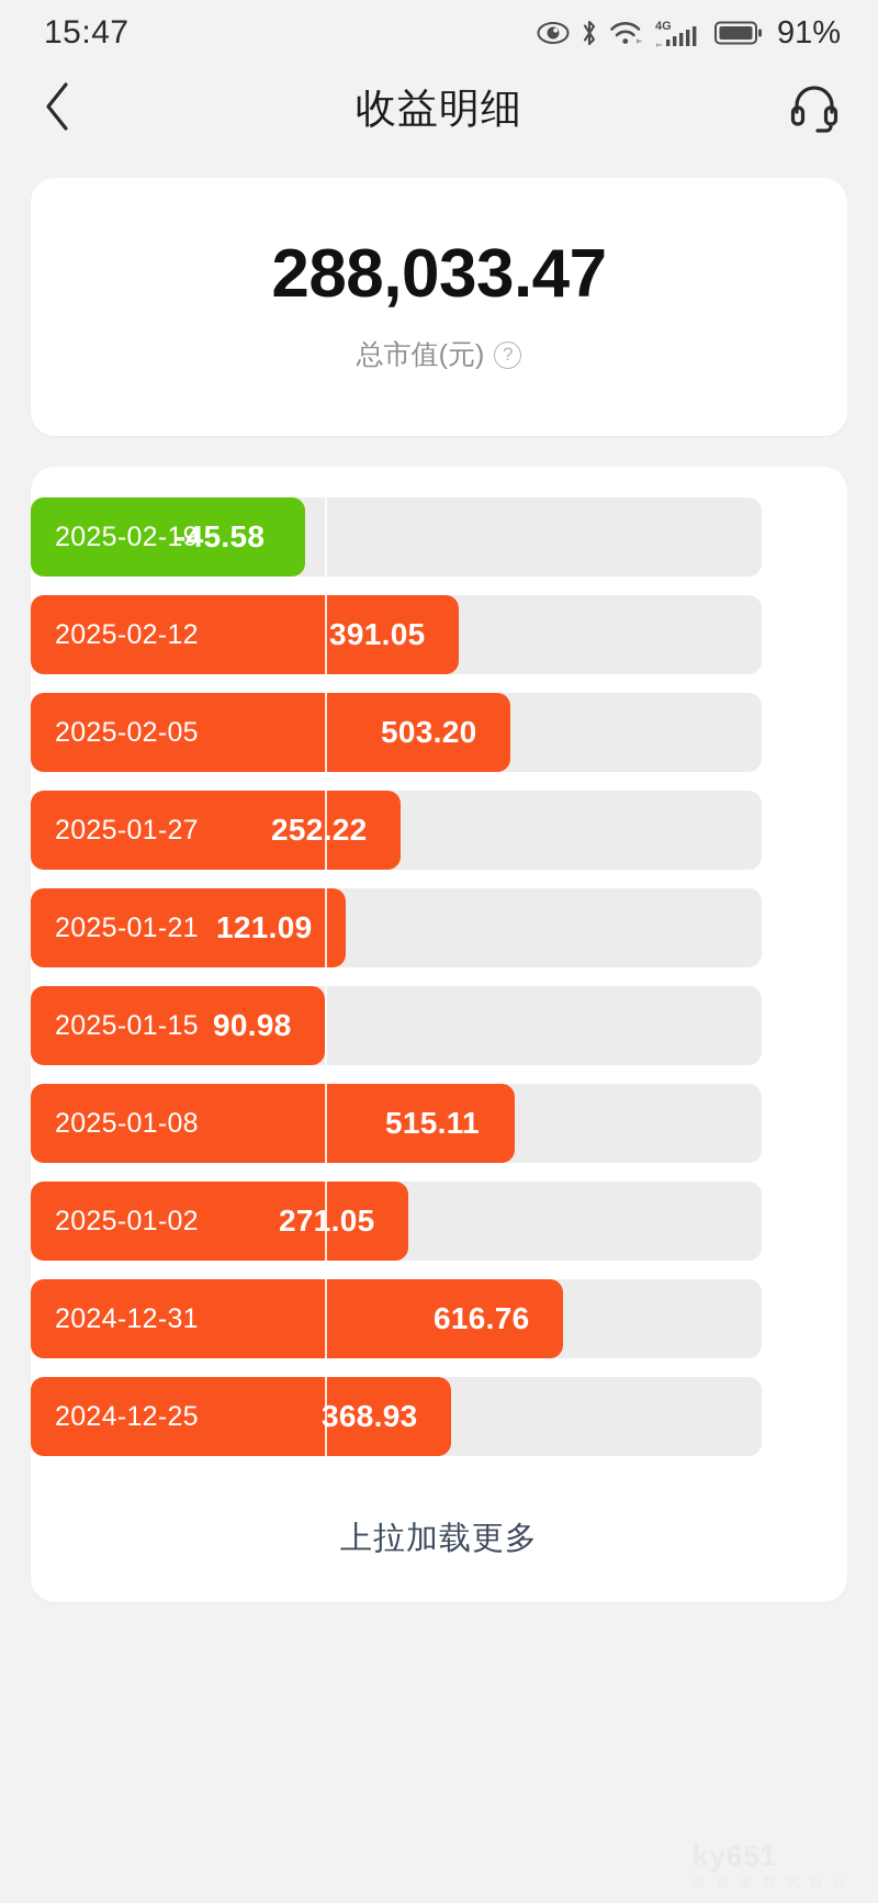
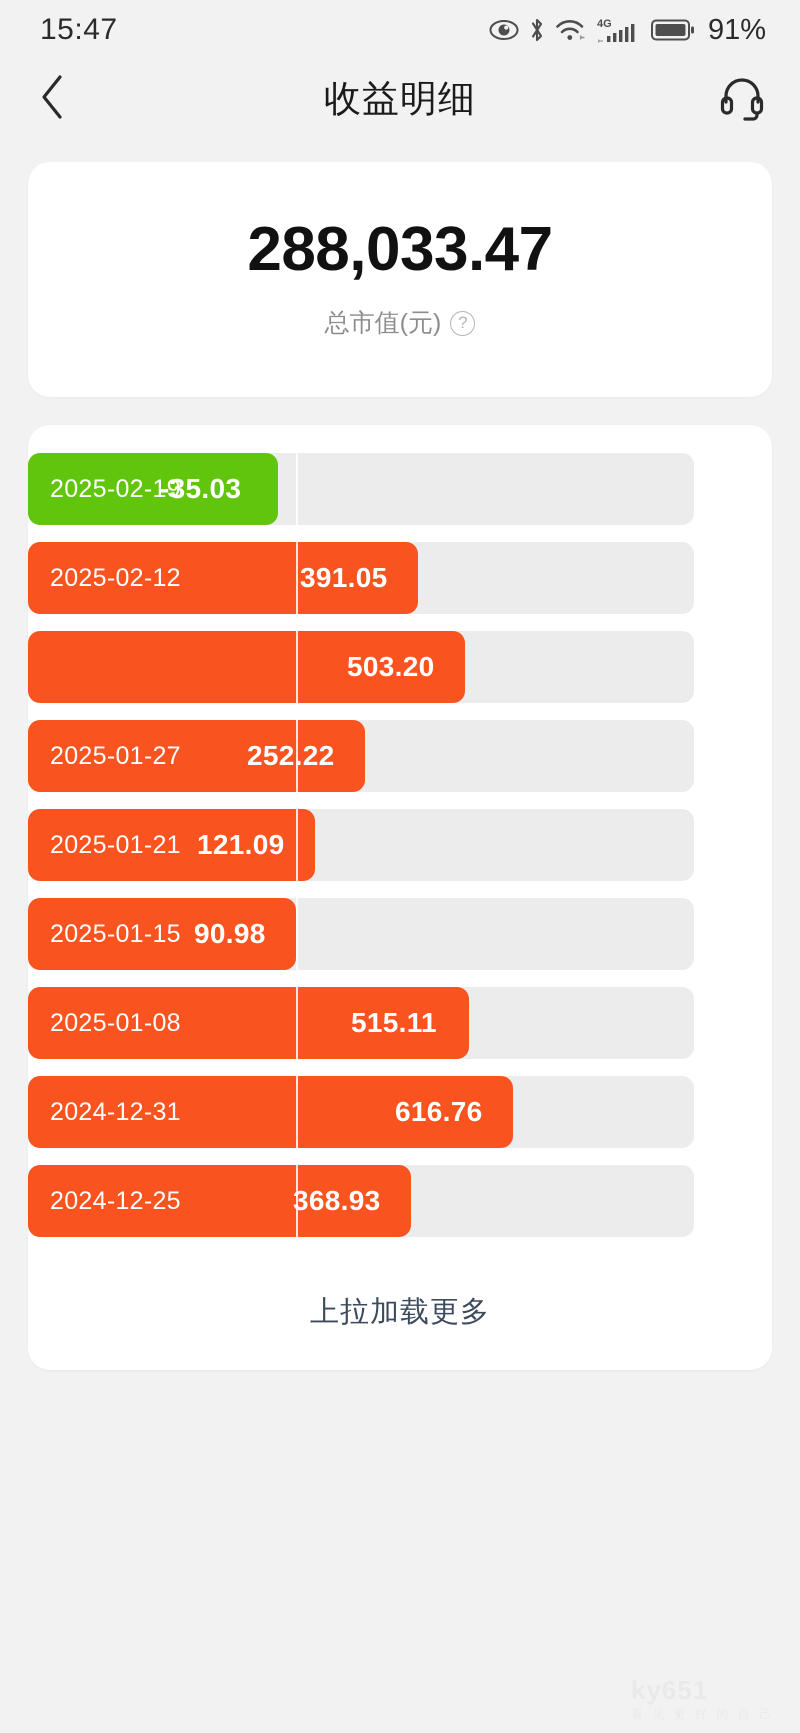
  15:47
  4G
  91%
  收益明细
  288,033.47
  总市值(元)
  ?
  2025-02-19
- -45.58
+ -35.03
  2025-02-12
  391.05
- 2025-02-05
  503.20
  2025-01-27
  252.22
  2025-01-21
  121.09
  2025-01-15
  90.98
  2025-01-08
  515.11
- 2025-01-02
- 271.05
  2024-12-31
  616.76
  2024-12-25
  368.93
  上拉加载更多
